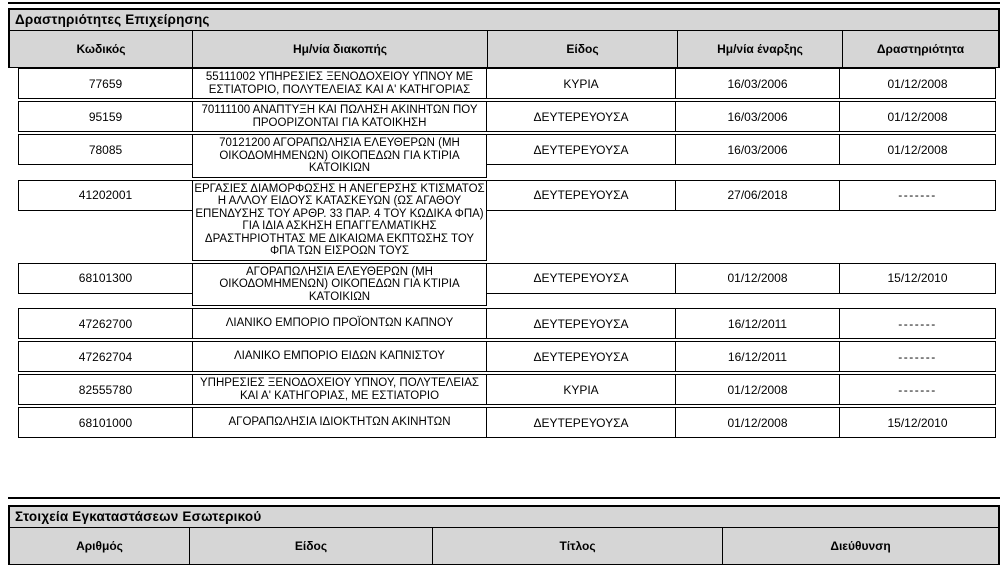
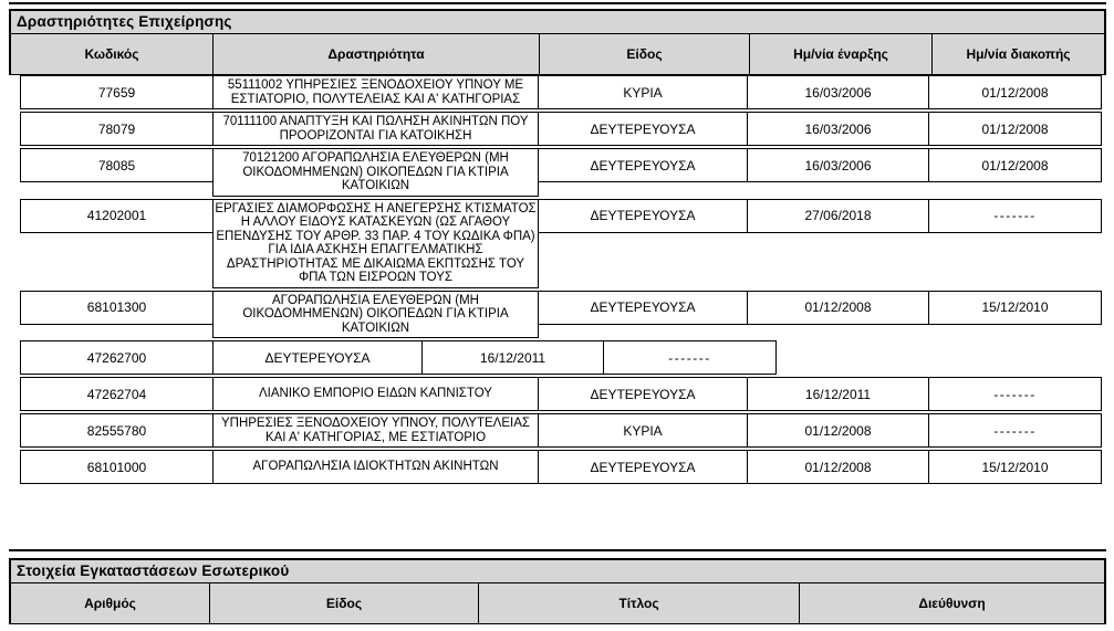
  Δραστηριότητες Επιχείρησης
  Κωδικός
- Ημ/νία διακοπής
+ Δραστηριότητα
  Είδος
  Ημ/νία έναρξης
- Δραστηριότητα
+ Ημ/νία διακοπής
  77659
  55111002 ΥΠΗΡΕΣΙΕΣ ΞΕΝΟΔΟΧΕΙΟΥ ΥΠΝΟΥ ΜΕ ΕΣΤΙΑΤΟΡΙΟ, ΠΟΛΥΤΕΛΕΙΑΣ ΚΑΙ Α' ΚΑΤΗΓΟΡΙΑΣ
  ΚΥΡΙΑ
  16/03/2006
  01/12/2008
- 95159
+ 78079
  70111100 ΑΝΑΠΤΥΞΗ ΚΑΙ ΠΩΛΗΣΗ ΑΚΙΝΗΤΩΝ ΠΟΥ ΠΡΟΟΡΙΖΟΝΤΑΙ ΓΙΑ ΚΑΤΟΙΚΗΣΗ
  ΔΕΥΤΕΡΕΥΟΥΣΑ
  16/03/2006
  01/12/2008
  78085
  70121200 ΑΓΟΡΑΠΩΛΗΣΙΑ ΕΛΕΥΘΕΡΩΝ (ΜΗ ΟΙΚΟΔΟΜΗΜΕΝΩΝ) ΟΙΚΟΠΕΔΩΝ ΓΙΑ ΚΤΙΡΙΑ ΚΑΤΟΙΚΙΩΝ
  ΔΕΥΤΕΡΕΥΟΥΣΑ
  16/03/2006
  01/12/2008
  41202001
  ΕΡΓΑΣΙΕΣ ΔΙΑΜΟΡΦΩΣΗΣ Η ΑΝΕΓΕΡΣΗΣ ΚΤΙΣΜΑΤΟΣ Η ΑΛΛΟΥ ΕΙΔΟΥΣ ΚΑΤΑΣΚΕΥΩΝ (ΩΣ ΑΓΑΘΟΥ ΕΠΕΝΔΥΣΗΣ ΤΟΥ ΑΡΘΡ. 33 ΠΑΡ. 4 ΤΟΥ ΚΩΔΙΚΑ ΦΠΑ) ΓΙΑ ΙΔΙΑ ΑΣΚΗΣΗ ΕΠΑΓΓΕΛΜΑΤΙΚΗΣ ΔΡΑΣΤΗΡΙΟΤΗΤΑΣ ΜΕ ΔΙΚΑΙΩΜΑ ΕΚΠΤΩΣΗΣ ΤΟΥ ΦΠΑ ΤΩΝ ΕΙΣΡΟΩΝ ΤΟΥΣ
  ΔΕΥΤΕΡΕΥΟΥΣΑ
  27/06/2018
  -------
  68101300
  ΑΓΟΡΑΠΩΛΗΣΙΑ ΕΛΕΥΘΕΡΩΝ (ΜΗ ΟΙΚΟΔΟΜΗΜΕΝΩΝ) ΟΙΚΟΠΕΔΩΝ ΓΙΑ ΚΤΙΡΙΑ ΚΑΤΟΙΚΙΩΝ
  ΔΕΥΤΕΡΕΥΟΥΣΑ
  01/12/2008
  15/12/2010
  47262700
- ΛΙΑΝΙΚΟ ΕΜΠΟΡΙΟ ΠΡΟΪΟΝΤΩΝ ΚΑΠΝΟΥ
  ΔΕΥΤΕΡΕΥΟΥΣΑ
  16/12/2011
  -------
  47262704
  ΛΙΑΝΙΚΟ ΕΜΠΟΡΙΟ ΕΙΔΩΝ ΚΑΠΝΙΣΤΟΥ
  ΔΕΥΤΕΡΕΥΟΥΣΑ
  16/12/2011
  -------
  82555780
  ΥΠΗΡΕΣΙΕΣ ΞΕΝΟΔΟΧΕΙΟΥ ΥΠΝΟΥ, ΠΟΛΥΤΕΛΕΙΑΣ ΚΑΙ Α' ΚΑΤΗΓΟΡΙΑΣ, ΜΕ ΕΣΤΙΑΤΟΡΙΟ
  ΚΥΡΙΑ
  01/12/2008
  -------
  68101000
  ΑΓΟΡΑΠΩΛΗΣΙΑ ΙΔΙΟΚΤΗΤΩΝ ΑΚΙΝΗΤΩΝ
  ΔΕΥΤΕΡΕΥΟΥΣΑ
  01/12/2008
  15/12/2010
  Στοιχεία Εγκαταστάσεων Εσωτερικού
  Αριθμός
  Είδος
  Τίτλος
  Διεύθυνση
